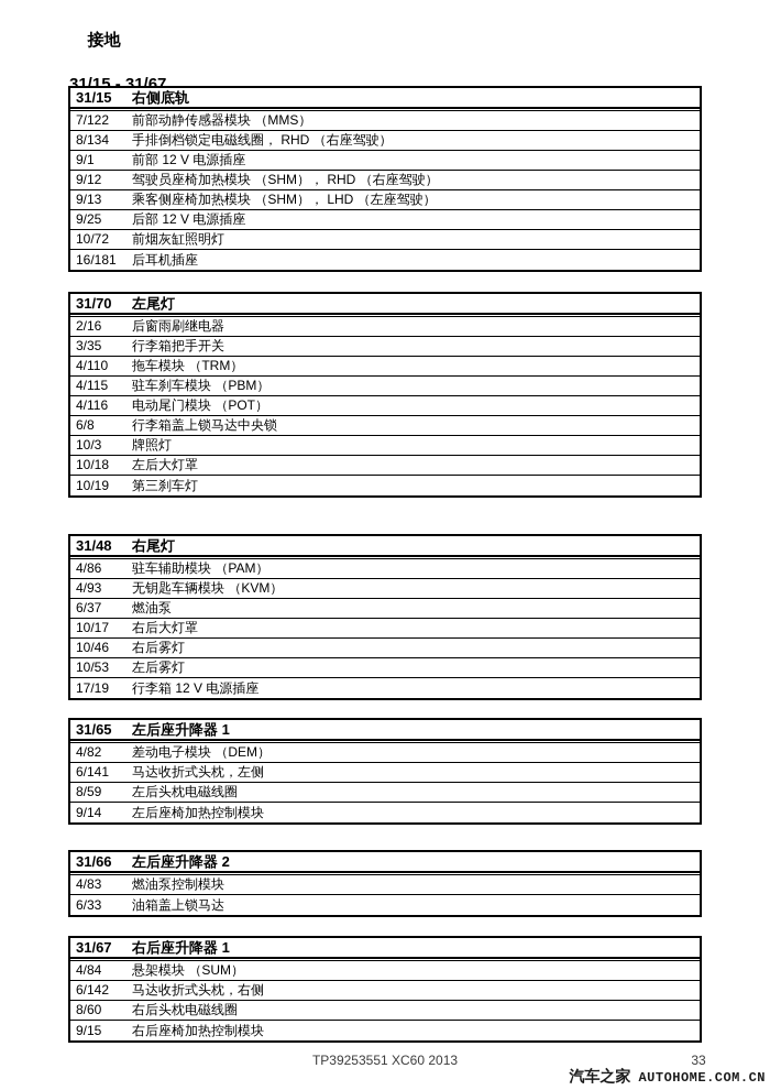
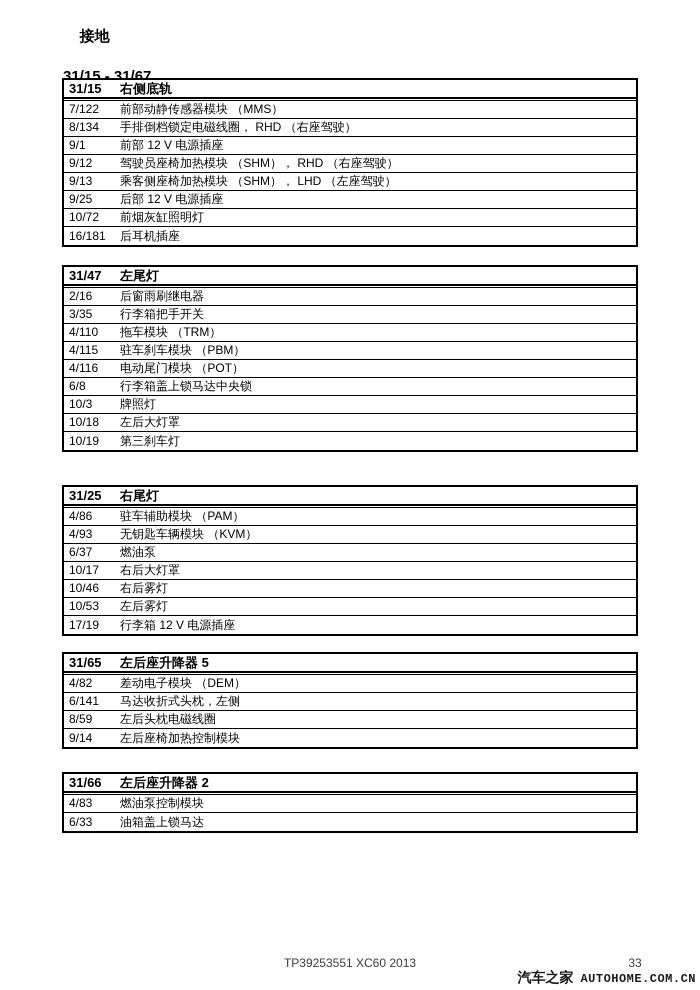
  接地
  31/15 - 31/67
  31/15
  右侧底轨
  7/122
  前部动静传感器模块 （MMS）
  8/134
  手排倒档锁定电磁线圈， RHD （右座驾驶）
  9/1
  前部 12 V 电源插座
  9/12
  驾驶员座椅加热模块 （SHM）， RHD （右座驾驶）
  9/13
  乘客侧座椅加热模块 （SHM）， LHD （左座驾驶）
  9/25
  后部 12 V 电源插座
  10/72
  前烟灰缸照明灯
  16/181
  后耳机插座
- 31/70
+ 31/47
  左尾灯
  2/16
  后窗雨刷继电器
  3/35
  行李箱把手开关
  4/110
  拖车模块 （TRM）
  4/115
  驻车刹车模块 （PBM）
  4/116
  电动尾门模块 （POT）
  6/8
  行李箱盖上锁马达中央锁
  10/3
  牌照灯
  10/18
  左后大灯罩
  10/19
  第三刹车灯
- 31/48
+ 31/25
  右尾灯
  4/86
  驻车辅助模块 （PAM）
  4/93
  无钥匙车辆模块 （KVM）
  6/37
  燃油泵
  10/17
  右后大灯罩
  10/46
  右后雾灯
  10/53
  左后雾灯
  17/19
  行李箱 12 V 电源插座
  31/65
- 左后座升降器 1
+ 左后座升降器 5
  4/82
  差动电子模块 （DEM）
  6/141
  马达收折式头枕，左侧
  8/59
  左后头枕电磁线圈
  9/14
  左后座椅加热控制模块
  31/66
  左后座升降器 2
  4/83
  燃油泵控制模块
  6/33
  油箱盖上锁马达
- 31/67
- 右后座升降器 1
- 4/84
- 悬架模块 （SUM）
- 6/142
- 马达收折式头枕，右侧
- 8/60
- 右后头枕电磁线圈
- 9/15
- 右后座椅加热控制模块
  TP39253551 XC60 2013
  33
  汽车之家
  AUTOHOME.COM.CN
